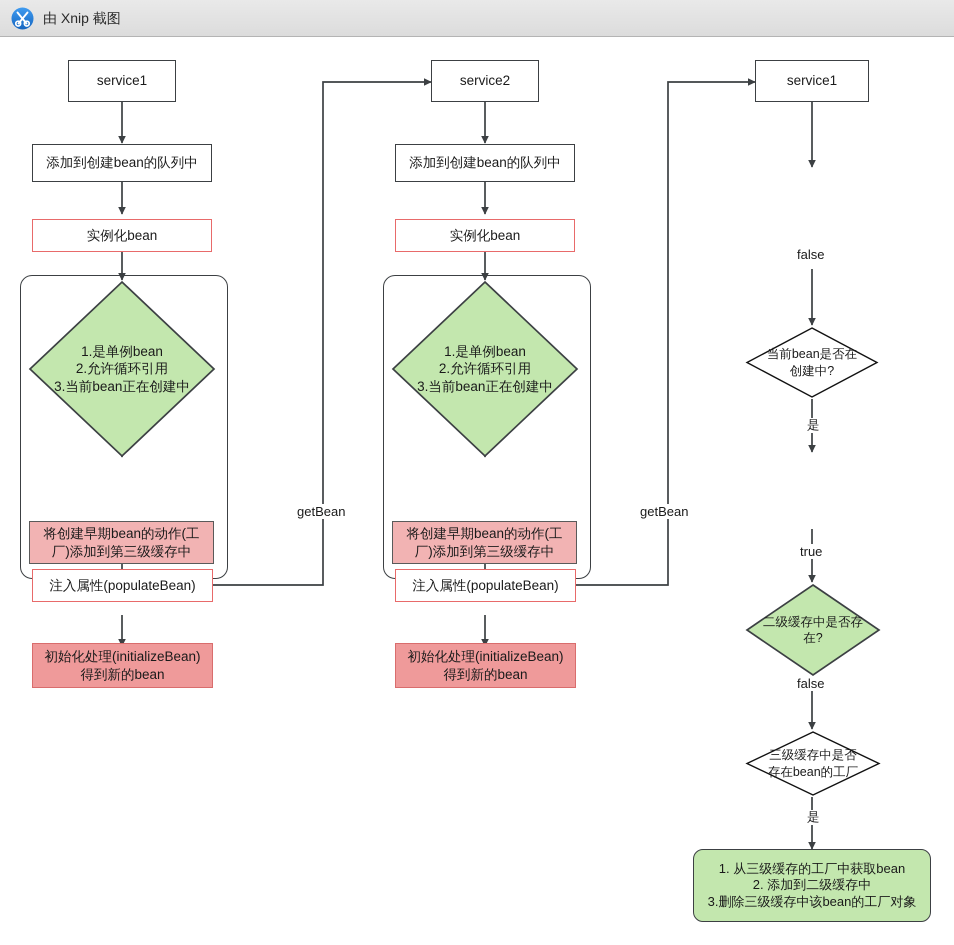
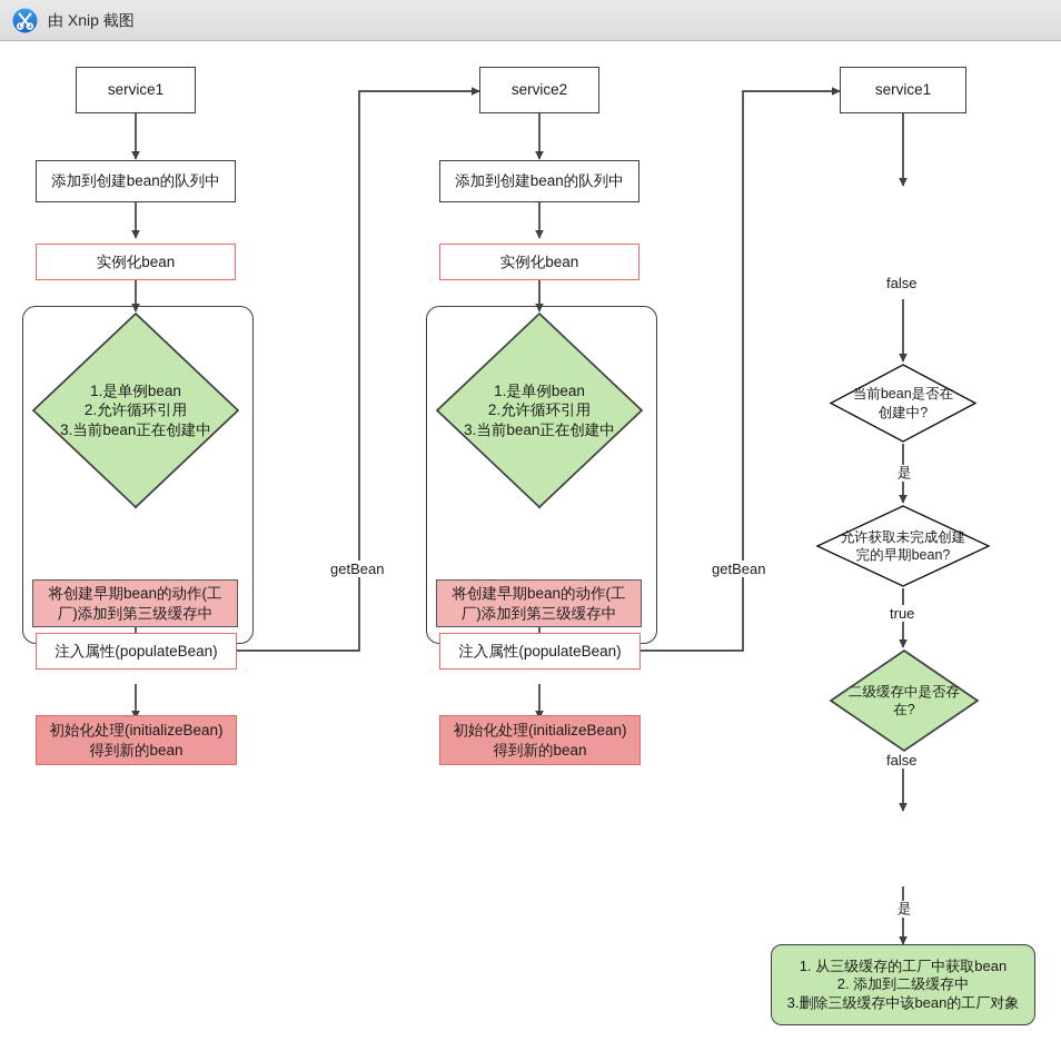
  由 Xnip 截图
  service1
  添加到创建bean的队列中
  实例化bean
  1.是单例bean
  2.允许循环引用
  3.当前bean正在创建中
  将创建早期bean的动作(工
  厂)添加到第三级缓存中
  注入属性(populateBean)
  初始化处理(initializeBean)
  得到新的bean
  service2
  添加到创建bean的队列中
  实例化bean
  1.是单例bean
  2.允许循环引用
  3.当前bean正在创建中
  将创建早期bean的动作(工
  厂)添加到第三级缓存中
  注入属性(populateBean)
  初始化处理(initializeBean)
  得到新的bean
  service1
  当前bean是否在
  创建中?
+ 允许获取未完成创建
+ 完的早期bean?
  二级缓存中是否存
  在?
- 三级缓存中是否
- 存在bean的工厂
  1. 从三级缓存的工厂中获取bean
  2. 添加到二级缓存中
  3.删除三级缓存中该bean的工厂对象
  getBean
  getBean
  false
  是
  true
  false
  是
